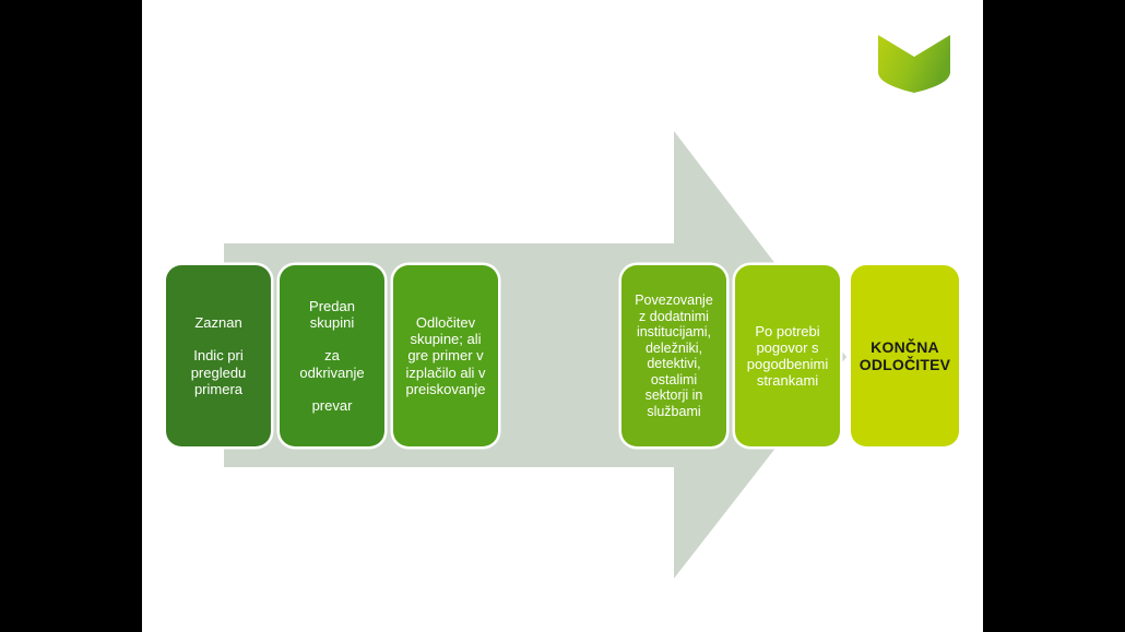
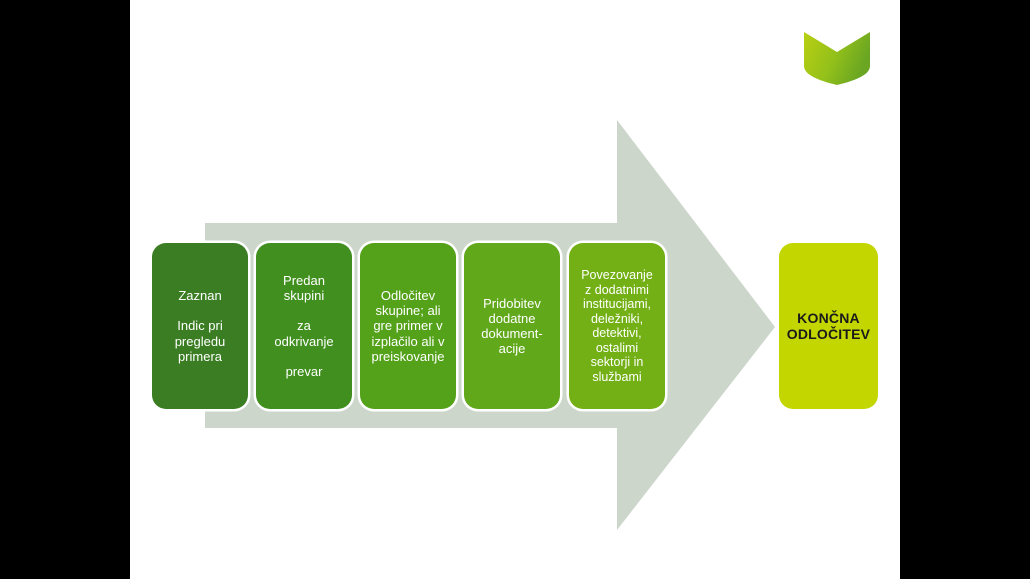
  Zaznan
  Indic pri
  pregledu
  primera
  Predan
  skupini
  za
  odkrivanje
  prevar
  Odločitev
  skupine; ali
  gre primer v
  izplačilo ali v
  preiskovanje
+ Pridobitev
+ dodatne
+ dokument-
+ acije
  Povezovanje
  z dodatnimi
  institucijami,
  deležniki,
  detektivi,
  ostalimi
  sektorji in
  službami
- Po potrebi
- pogovor s
- pogodbenimi
- strankami
  KONČNA
  ODLOČITEV
